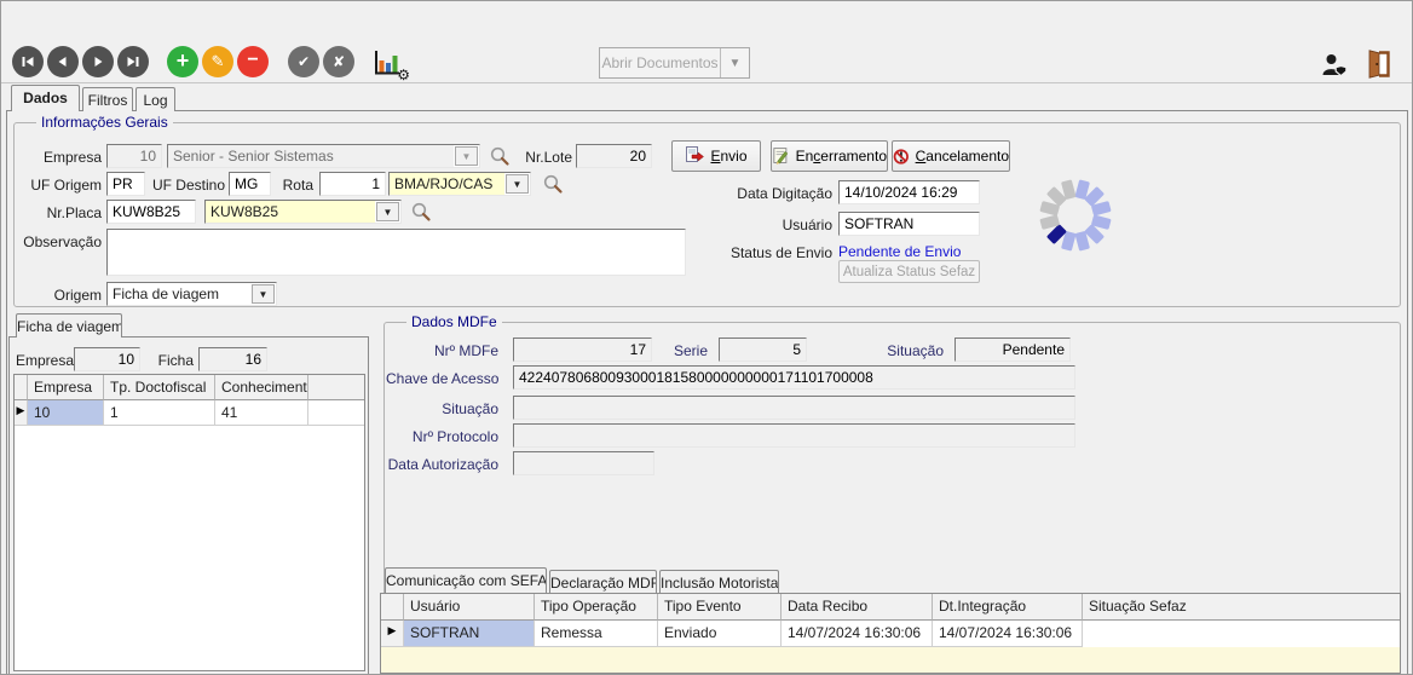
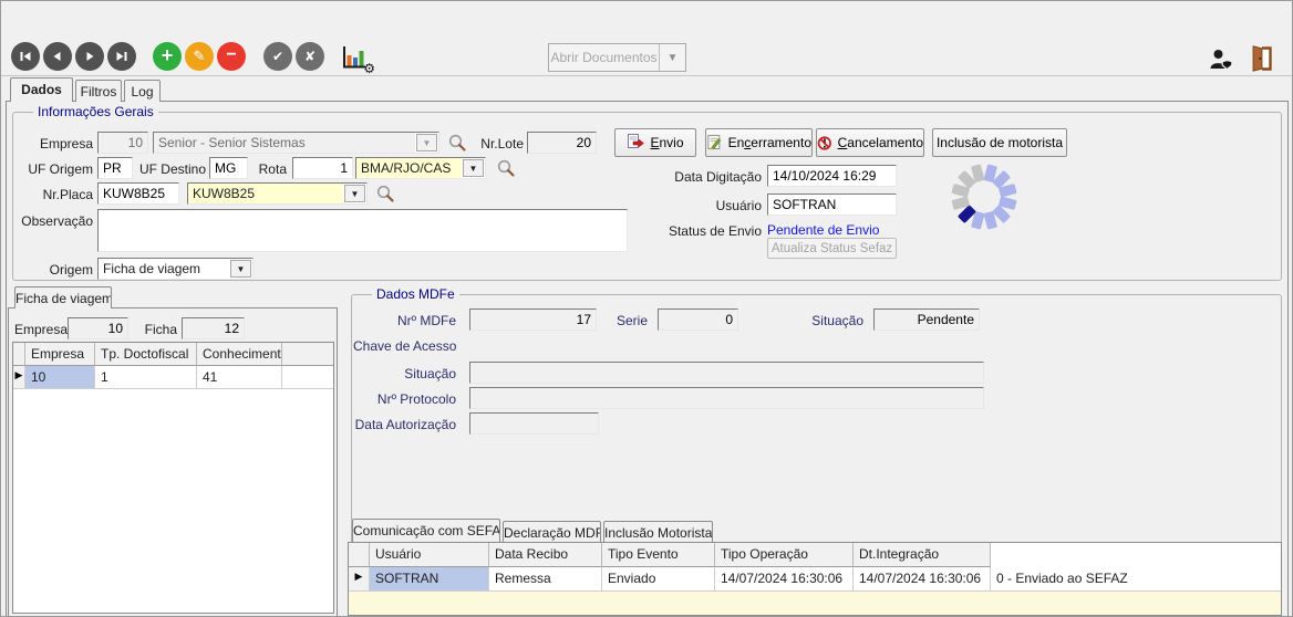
  +
  ✎
  −
  ✔
  ✘
  ⚙
  Abrir Documentos
  ▼
  Dados
  Filtros
  Log
  Informações Gerais
  Empresa
  10
  Senior - Senior Sistemas
  ▼
  Nr.Lote
  20
  Envio
  Encerramento
  Cancelamento
+ Inclusão de motorista
  UF Origem
  PR
  UF Destino
  MG
  Rota
  1
  BMA/RJO/CAS
  ▼
  Nr.Placa
  KUW8B25
  KUW8B25
  ▼
  Observação
  Origem
  Ficha de viagem
  ▼
  Data Digitação
  14/10/2024 16:29
  Usuário
  SOFTRAN
  Status de Envio
  Pendente de Envio
  Atualiza Status Sefaz
  Ficha de viagem
  Empresa
  10
  Ficha
- 16
+ 12
  Empresa
  Tp. Doctofiscal
  Conheciment
  ▶
  10
  1
  41
  Dados MDFe
  Nrº MDFe
  17
  Serie
- 5
+ 0
  Situação
  Pendente
  Chave de Acesso
- 42240780680093000181580000000000171101700008
  Situação
  Nrº Protocolo
  Data Autorização
  Comunicação com SEFA
  Declaração MDF
  Inclusão Motorista
  Usuário
- Tipo Operação
+ Data Recibo
  Tipo Evento
- Data Recibo
+ Tipo Operação
  Dt.Integração
- Situação Sefaz
  ▶
  SOFTRAN
  Remessa
  Enviado
  14/07/2024 16:30:06
  14/07/2024 16:30:06
+ 0 - Enviado ao SEFAZ
